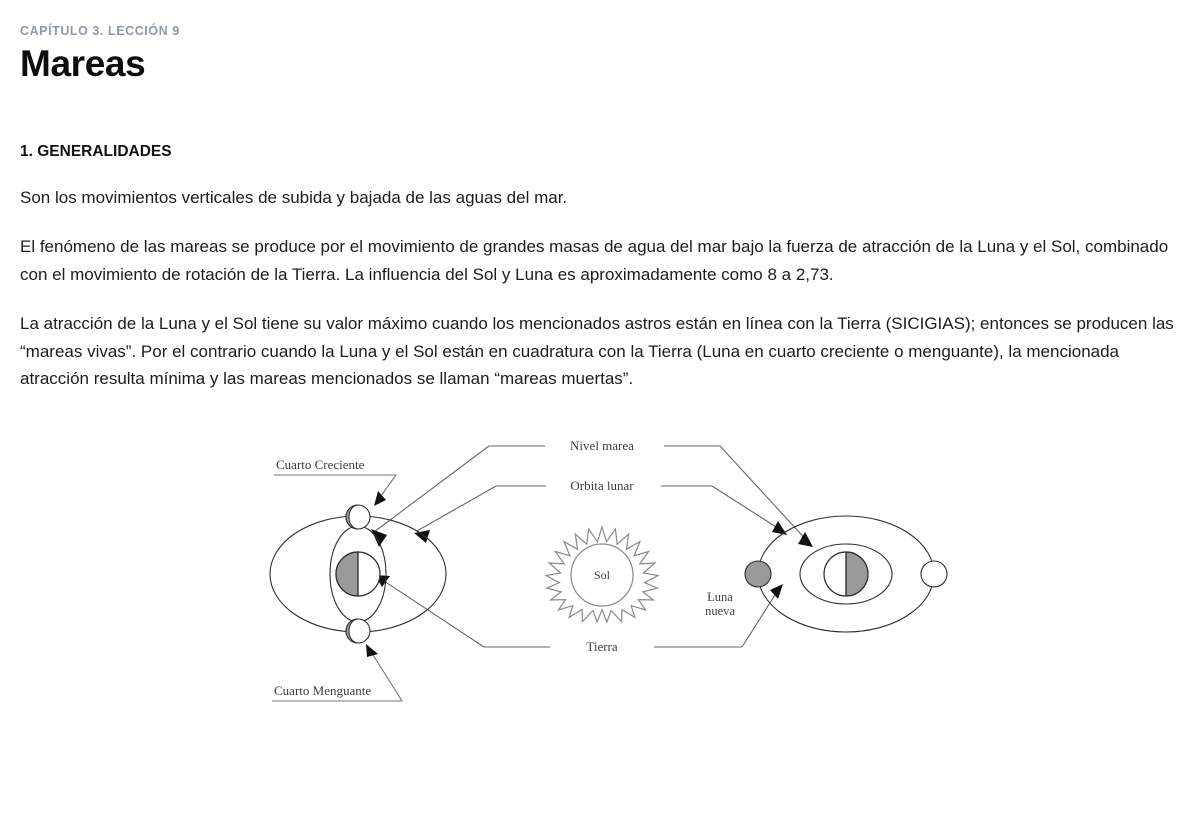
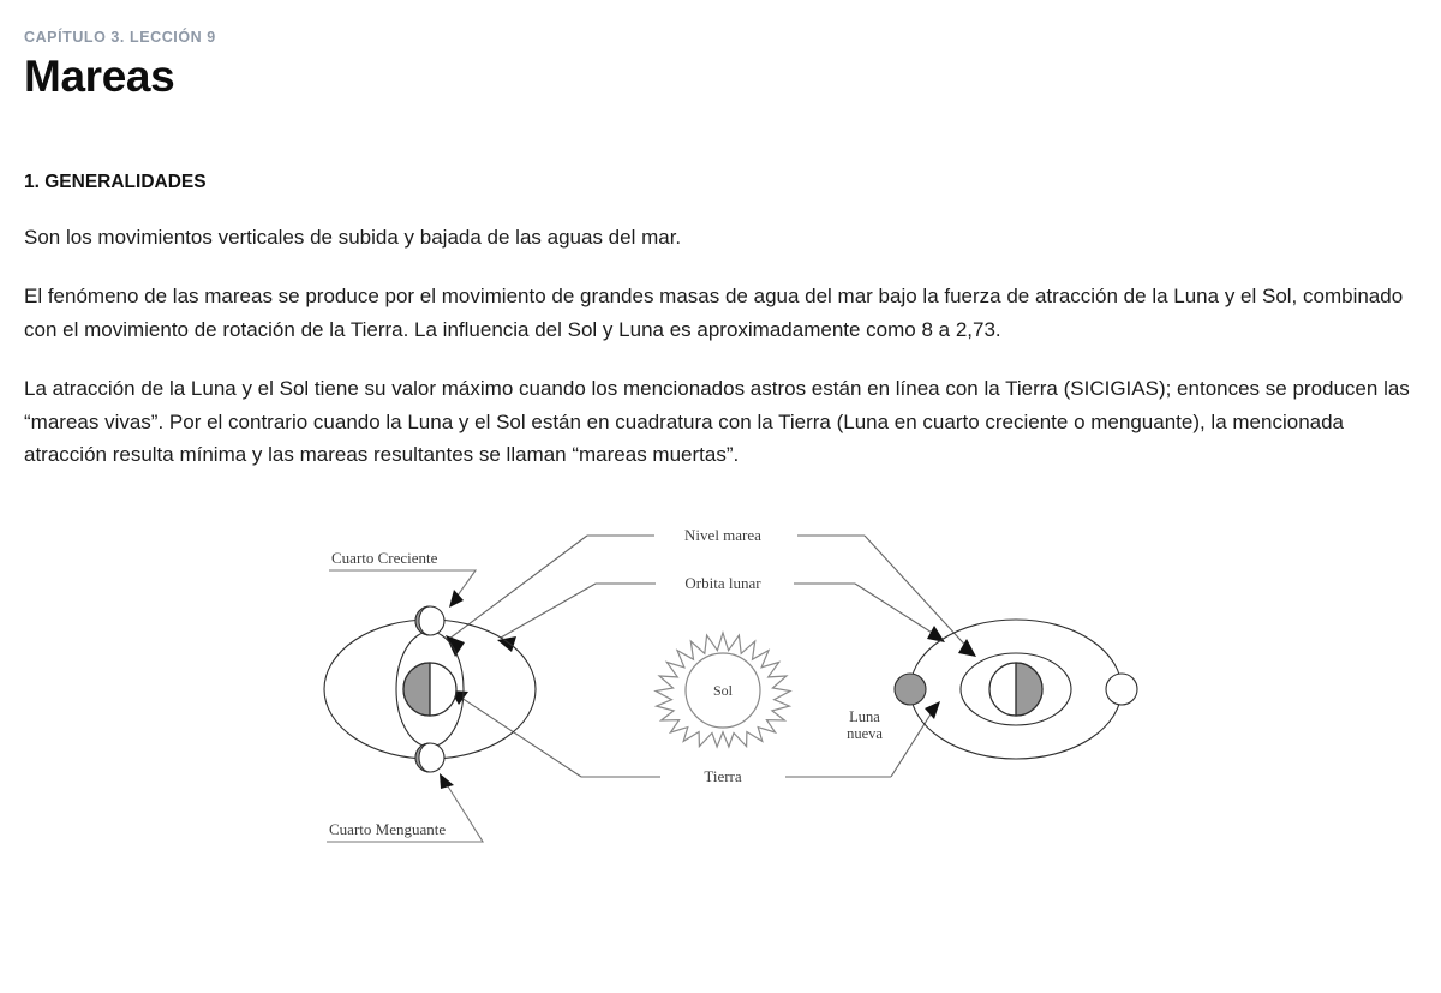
  CAPÍTULO 3. LECCIÓN 9
  Mareas
  1. GENERALIDADES
  Son los movimientos verticales de subida y bajada de las aguas del mar.
  El fenómeno de las mareas se produce por el movimiento de grandes masas de agua del mar bajo la fuerza de atracción de la Luna y el Sol, combinado con el movimiento de rotación de la Tierra. La influencia del Sol y Luna es aproximadamente como 8 a 2,73.
- La atracción de la Luna y el Sol tiene su valor máximo cuando los mencionados astros están en línea con la Tierra (SICIGIAS); entonces se producen las “mareas vivas”. Por el contrario cuando la Luna y el Sol están en cuadratura con la Tierra (Luna en cuarto creciente o menguante), la mencionada atracción resulta mínima y las mareas mencionados se llaman “mareas muertas”.
+ La atracción de la Luna y el Sol tiene su valor máximo cuando los mencionados astros están en línea con la Tierra (SICIGIAS); entonces se producen las “mareas vivas”. Por el contrario cuando la Luna y el Sol están en cuadratura con la Tierra (Luna en cuarto creciente o menguante), la mencionada atracción resulta mínima y las mareas resultantes se llaman “mareas muertas”.
  Nivel marea
  Orbita lunar
  Tierra
  Cuarto Creciente
  Cuarto Menguante
  Sol
  Luna
  nueva
